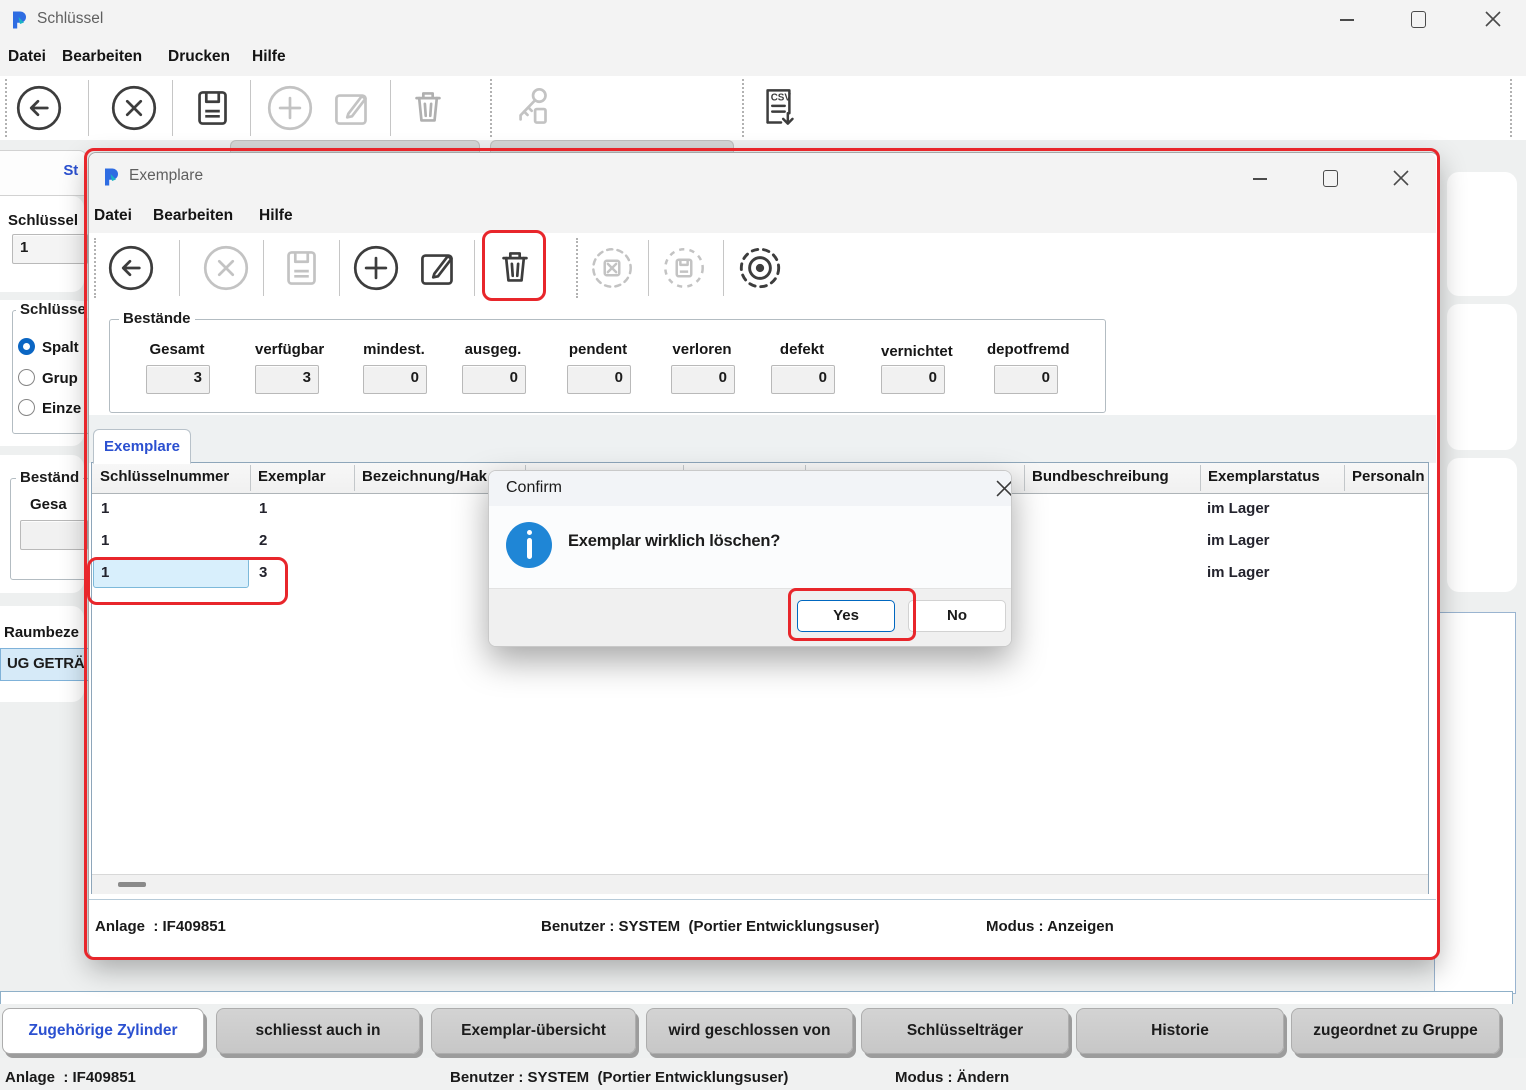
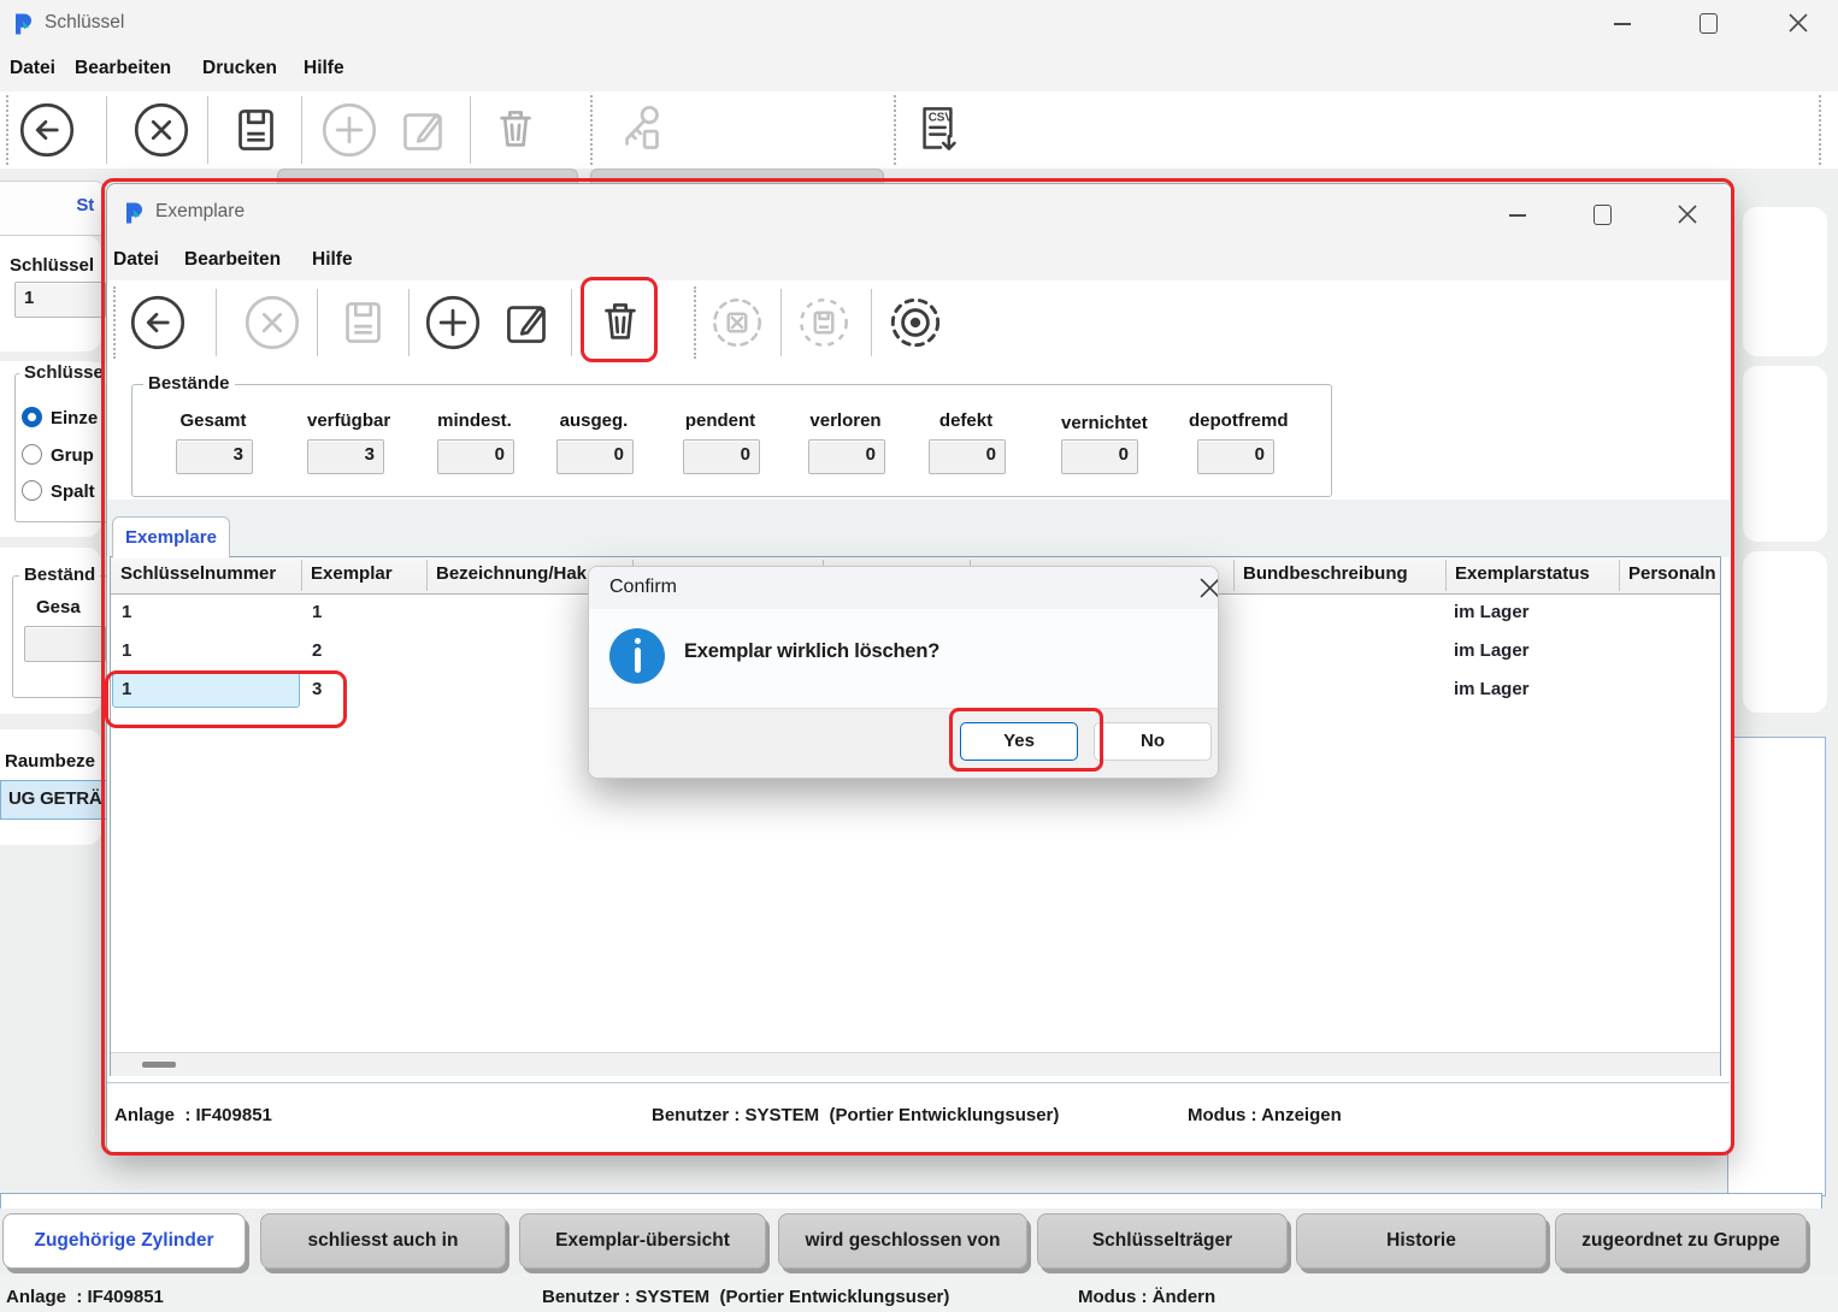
  Schlüssel
  Datei
  Bearbeiten
  Drucken
  Hilfe
  CSV
  St
  Schlüssel
  1
  Schlüsse
- Spalt
+ Einze
  Grup
- Einze
+ Spalt
  Beständ
  Gesa
  Raumbeze
  UG GETRÄ
  Zugehörige Zylinder
  schliesst auch in
  Exemplar-übersicht
  wird geschlossen von
  Schlüsselträger
  Historie
  zugeordnet zu Gruppe
  Anlage : IF409851
  Benutzer : SYSTEM (Portier Entwicklungsuser)
  Modus : Ändern
  Exemplare
  Datei
  Bearbeiten
  Hilfe
  Bestände
  Gesamt
  3
  verfügba
  3
  mindest.
  0
  ausgeg.
  0
  pendent
  0
  verloren
  0
  defekt
  0
  vernicht
  0
  depotfrem
  0
  Exemplare
  Schlüsselnummer
  Exemplar
  Bezeichnung/Hak
  Bundbeschreibung
  Exemplarstatus
  Personaln
  1
  1
  im Lager
  1
  2
  im Lager
  1
  3
  im Lager
  Anlage : IF409851
  Benutzer : SYSTEM (Portier Entwicklungsuser)
  Modus : Anzeigen
  Confirm
  Exemplar wirklich löschen?
  Yes
  No
